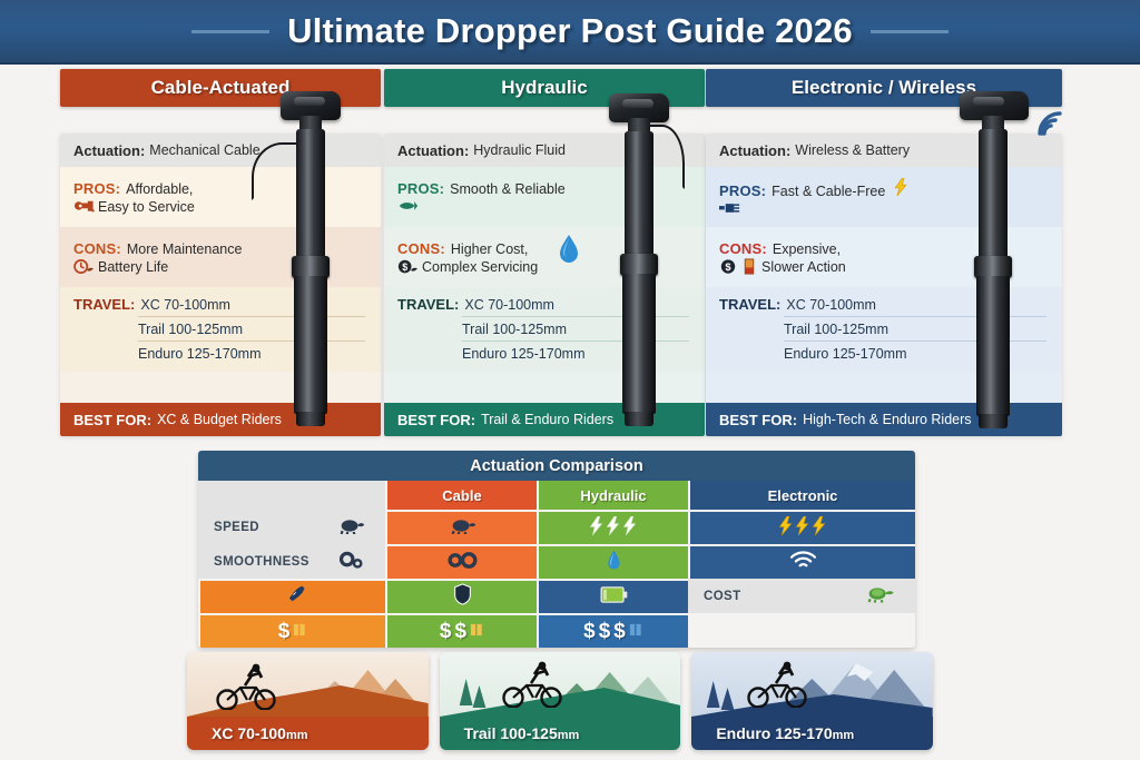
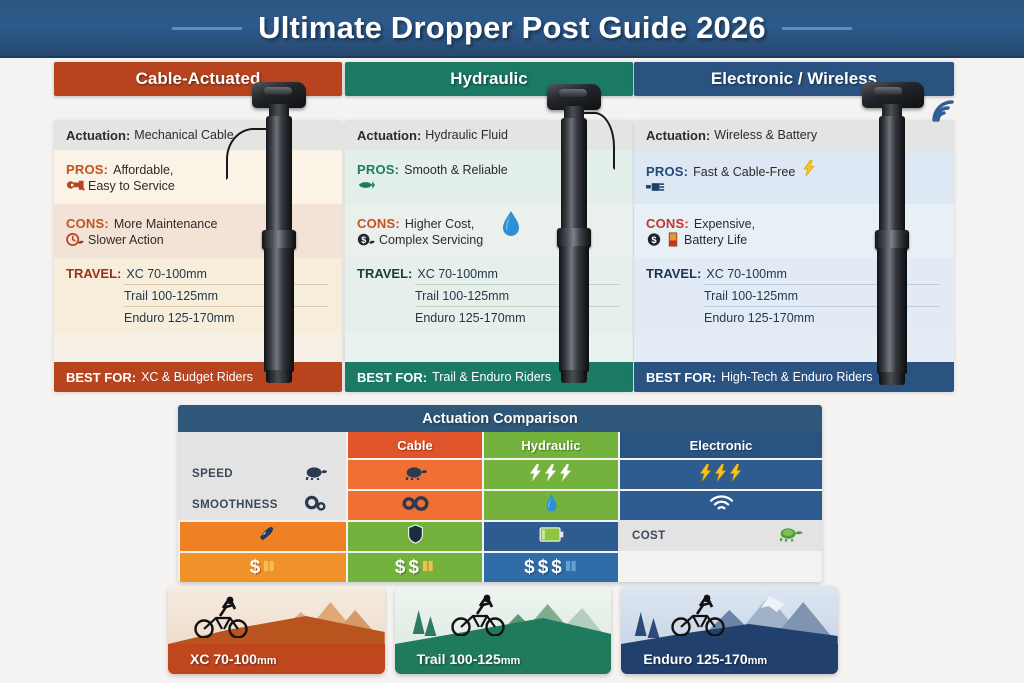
  Ultimate Dropper Post Guide 2026
  Cable-Actuated
  Actuation:
  Mechanical Cable
  PROS:
  Affordable,
  Easy to Service
  CONS:
  More Maintenance
- Battery Life
+ Slower Action
  TRAVEL:
  XC 70-100mm
  Trail 100-125mm
  Enduro 125-170mm
  BEST FOR:
  XC & Budget Riders
  Hydraulic
  Actuation:
  Hydraulic Fluid
  PROS:
  Smooth & Reliable
  CONS:
  Higher Cost,
  $
  Complex Servicing
  TRAVEL:
  XC 70-100mm
  Trail 100-125mm
  Enduro 125-170mm
  BEST FOR:
  Trail & Enduro Riders
  Electronic / Wireless
  Actuation:
  Wireless & Battery
  PROS:
  Fast & Cable-Free
  CONS:
  Expensive,
  $
- Slower Action
+ Battery Life
  TRAVEL:
  XC 70-100mm
  Trail 100-125mm
  Enduro 125-170mm
  BEST FOR:
  High-Tech & Enduro Riders
  Actuation Comparison
  Cable
  Hydraulic
  Electronic
  SPEED
  SMOOTHNESS
  COST
  $
  $
  $
  $
  $
  $
  XC 70-100mm
  Trail 100-125mm
  Enduro 125-170mm
